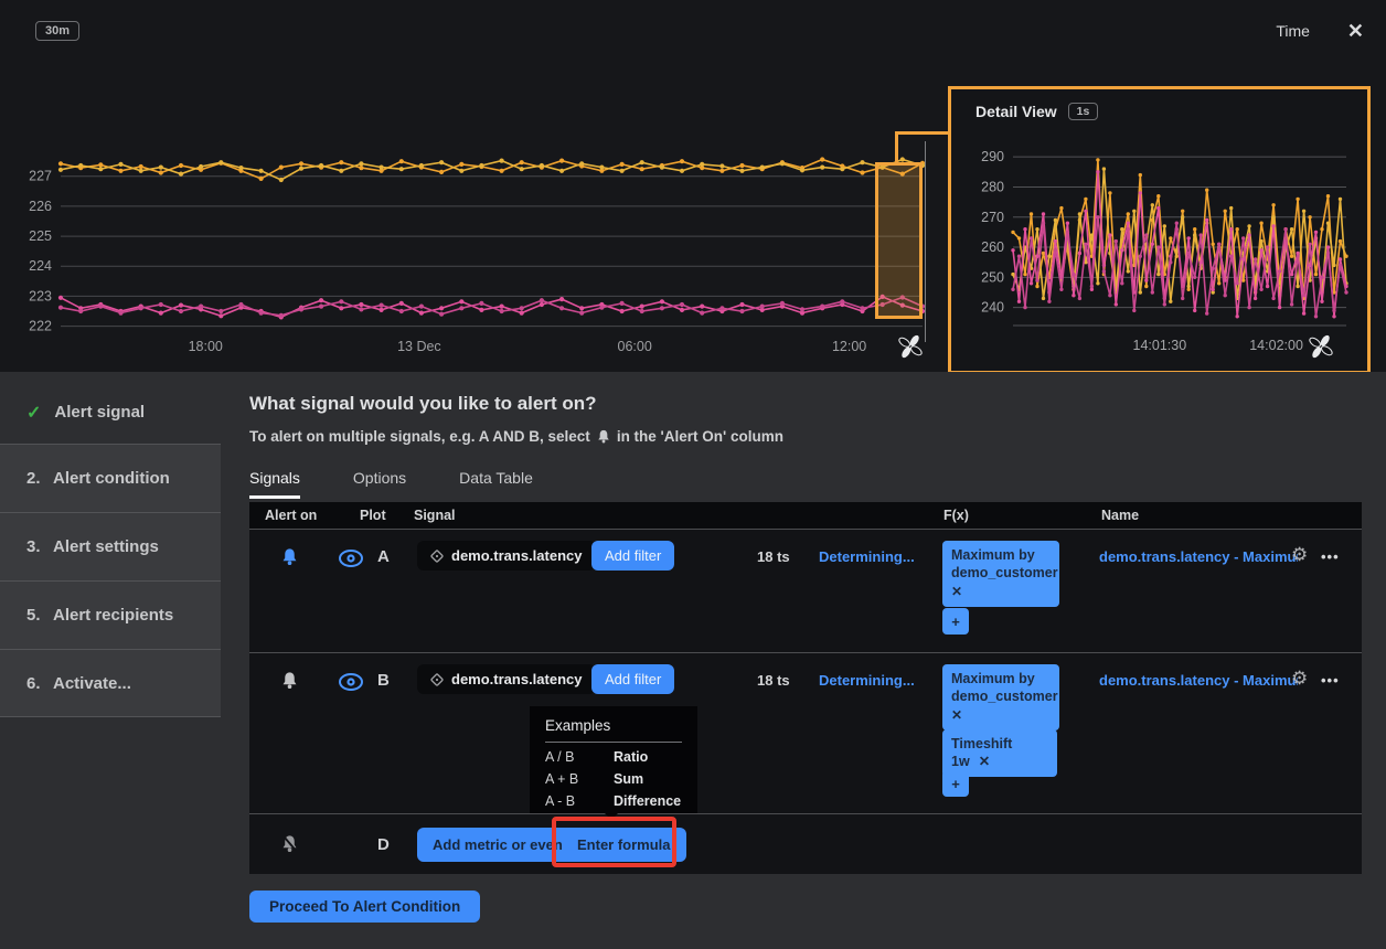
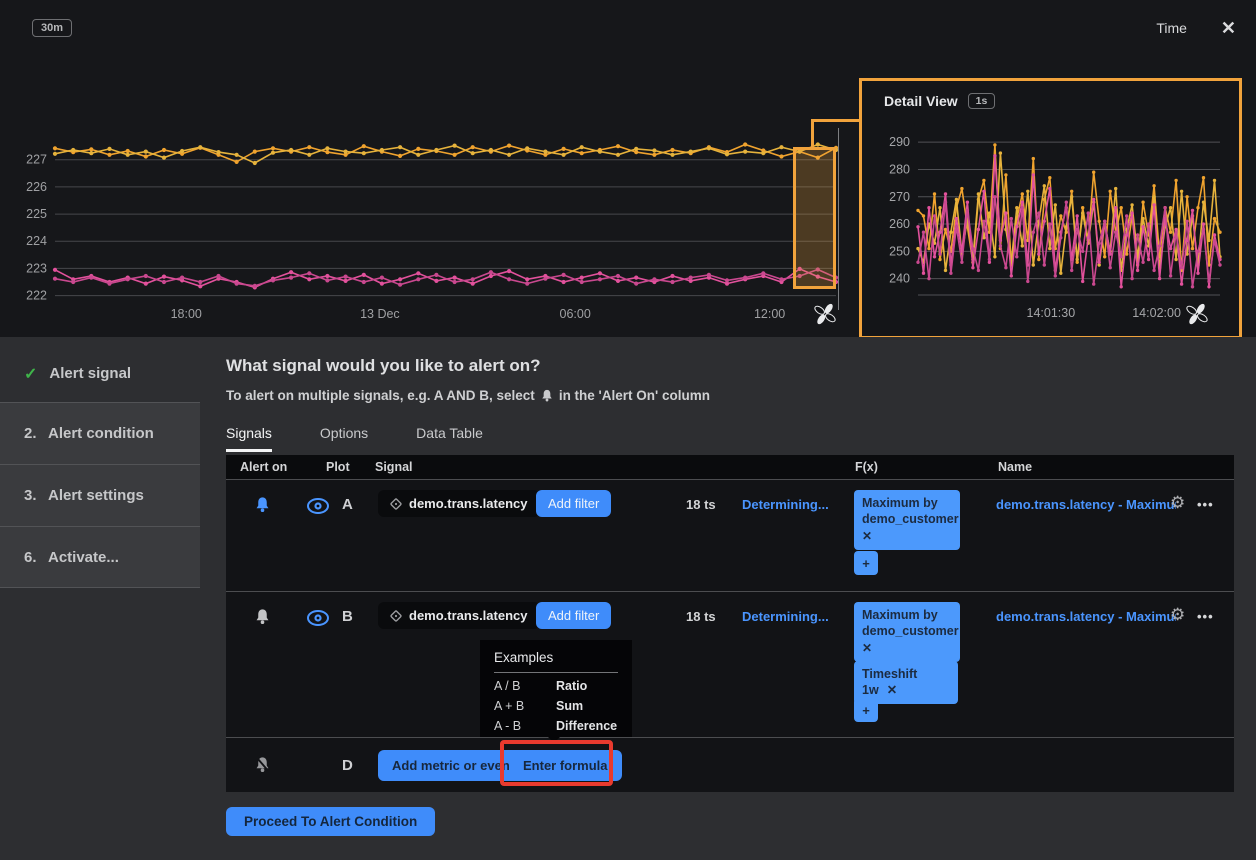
  222
  223
  224
  225
  226
  227
  18:00
  13 Dec
  06:00
  12:00
  30m
  Time
  ✕
  Detail View
  1s
  240
  250
  260
  270
  280
  290
  14:01:30
  14:02:00
  ✓
  Alert signal
  2.
  Alert condition
  3.
  Alert settings
- 5.
- Alert recipients
  6.
  Activate...
  What signal would you like to alert on?
  To alert on multiple signals, e.g. A AND B, select
  in the 'Alert On' column
  Signals
  Options
  Data Table
  Alert on
  Plot
  Signal
  F(x)
  Name
  A
  demo.trans.latency
  Add filter
  18 ts
  Determining...
  Maximum by demo_customer
  ✕
  +
  demo.trans.latency - Maximu
  ⚙
  •••
  B
  demo.trans.latency
  Add filter
  18 ts
  Determining...
  Maximum by demo_customer
  ✕
  Timeshift 1w ✕
  +
  demo.trans.latency - Maximu
  ⚙
  •••
  D
  Add metric or even
  Enter formula
  Examples
  A / B
  Ratio
  A + B
  Sum
  A - B
  Difference
  Proceed To Alert Condition
